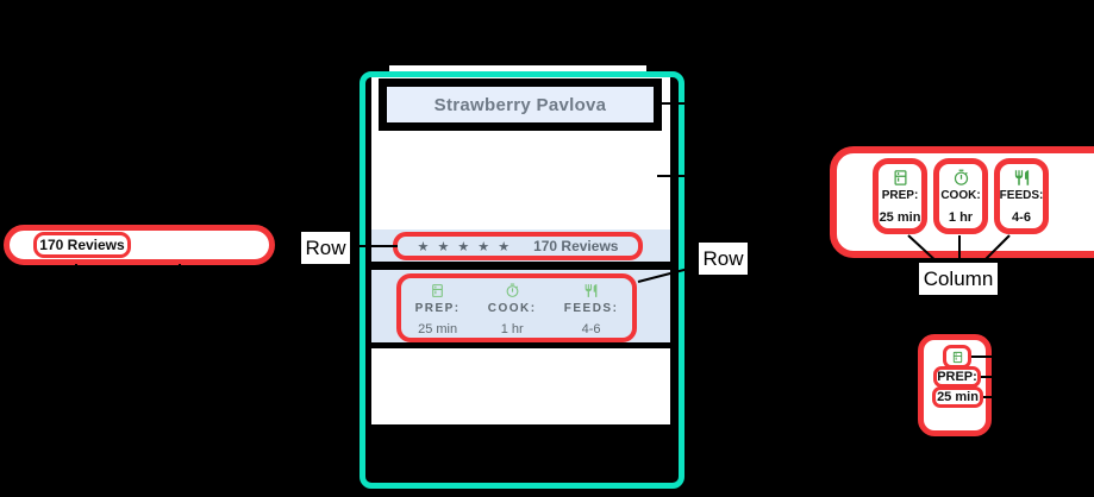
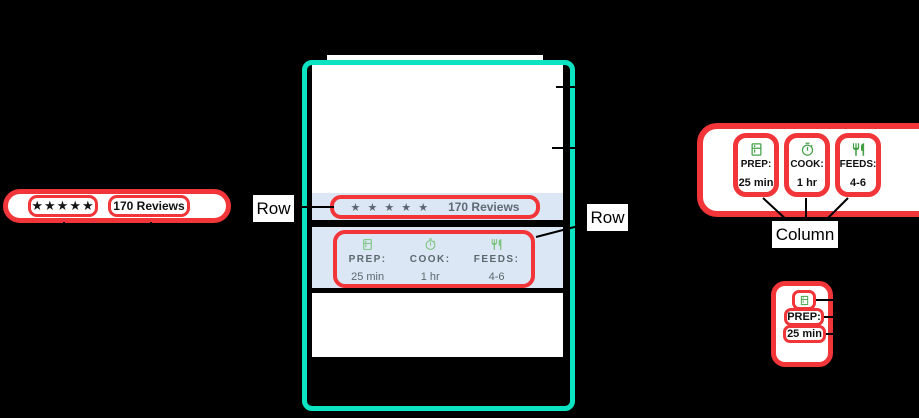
+ ★★★★★
  170 Reviews
  Row
- Strawberry Pavlova
  ★ ★ ★ ★ ★
  170 Reviews
  PREP:
  25 min
  COOK:
  1 hr
  FEEDS:
  4-6
  Row
  PREP:
  25 min
  COOK:
  1 hr
  FEEDS:
  4-6
  Column
  PREP:
  25 min
